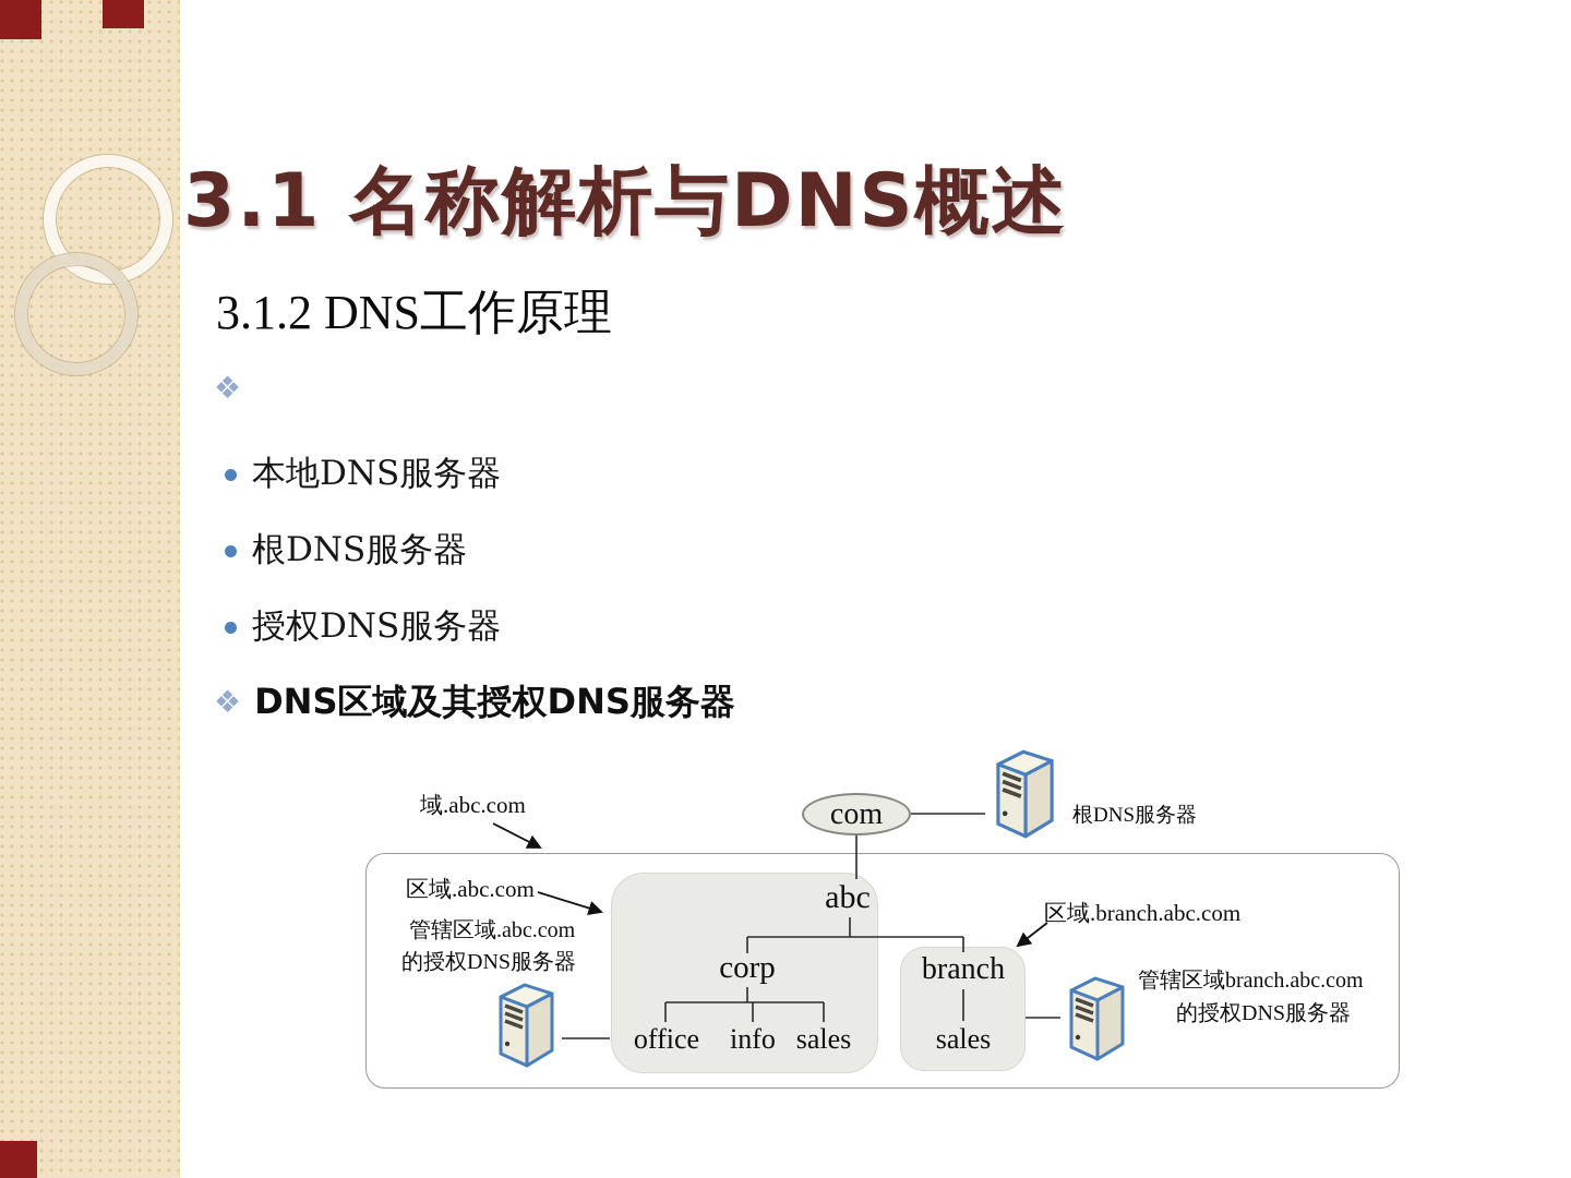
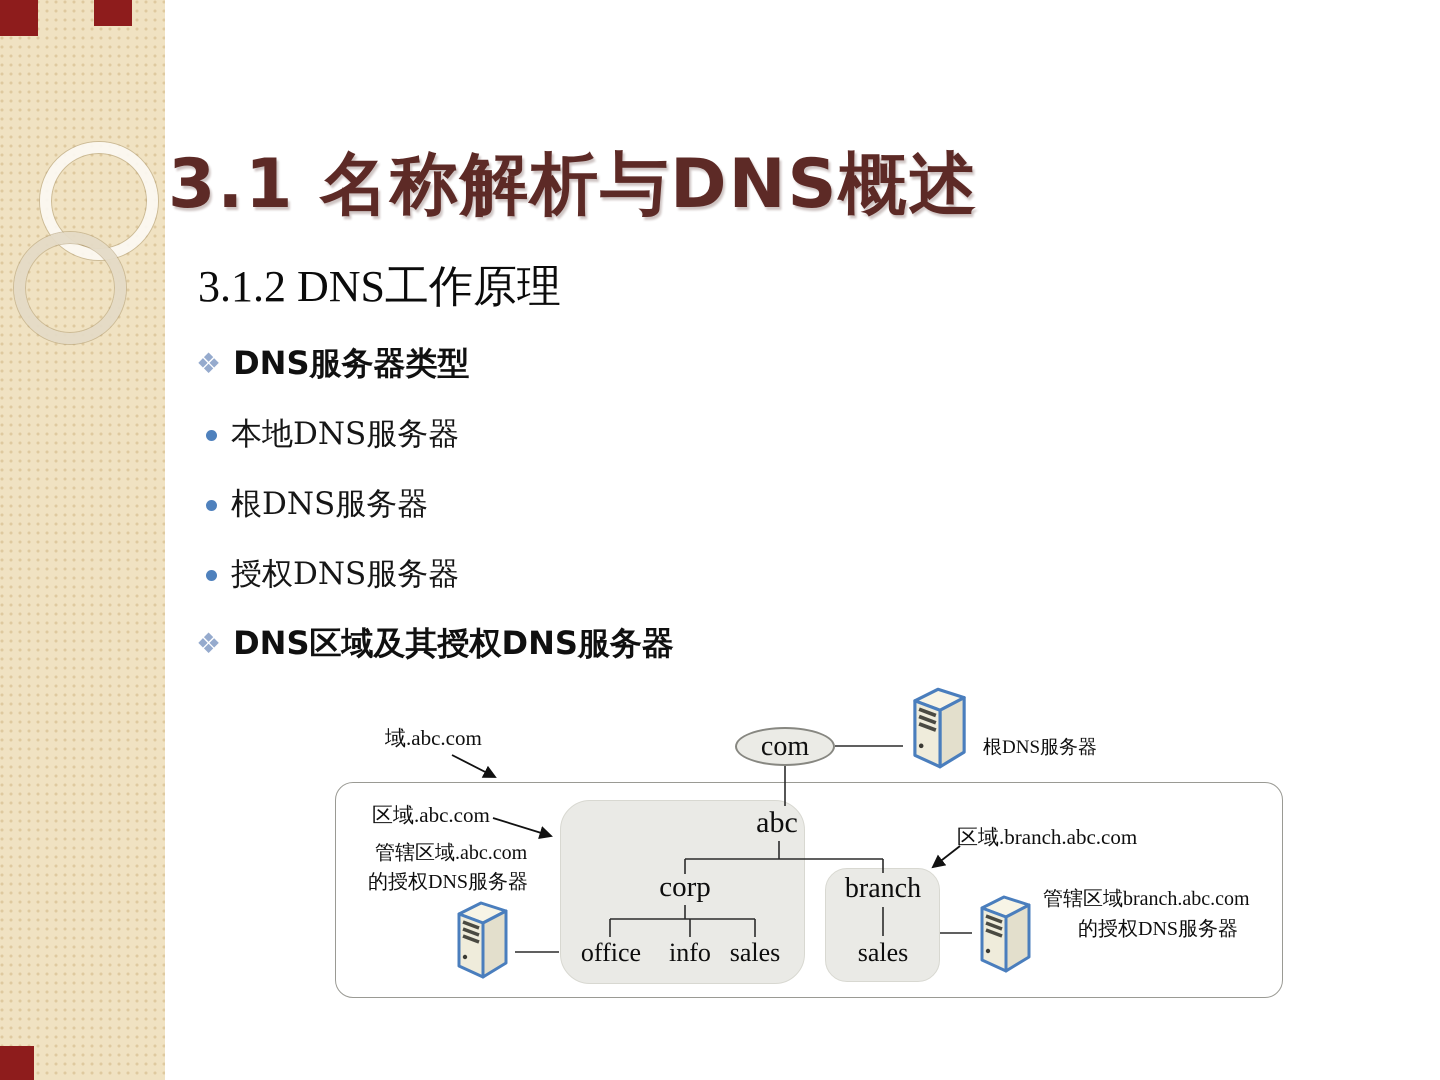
  3.1 名称解析与DNS概述
  3.1.2 DNS工作原理
  ❖
+ DNS服务器类型
  本地DNS服务器
  根DNS服务器
  授权DNS服务器
  ❖
  DNS区域及其授权DNS服务器
  com
  abc
  corp
  office
  info
  sales
  branch
  sales
  域.abc.com
  根DNS服务器
  区域.abc.com
  管辖区域.abc.com
  的授权DNS服务器
  区域.branch.abc.com
  管辖区域branch.abc.com
  的授权DNS服务器
